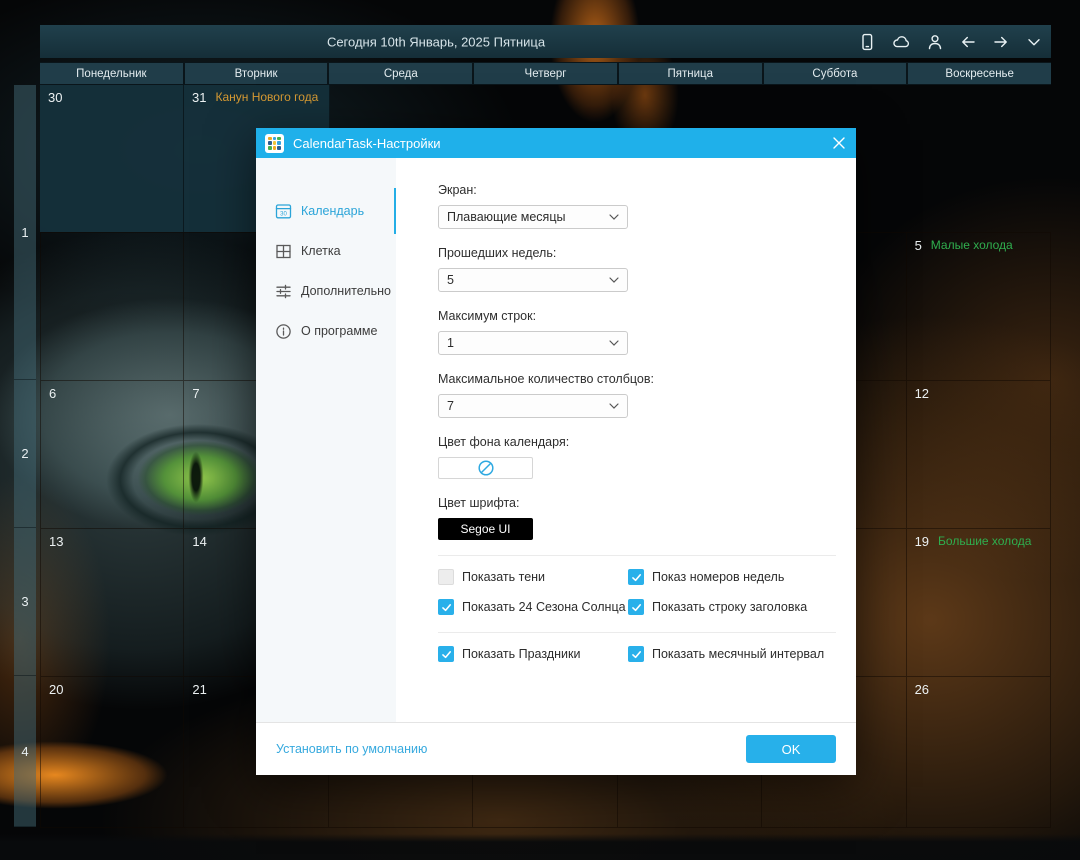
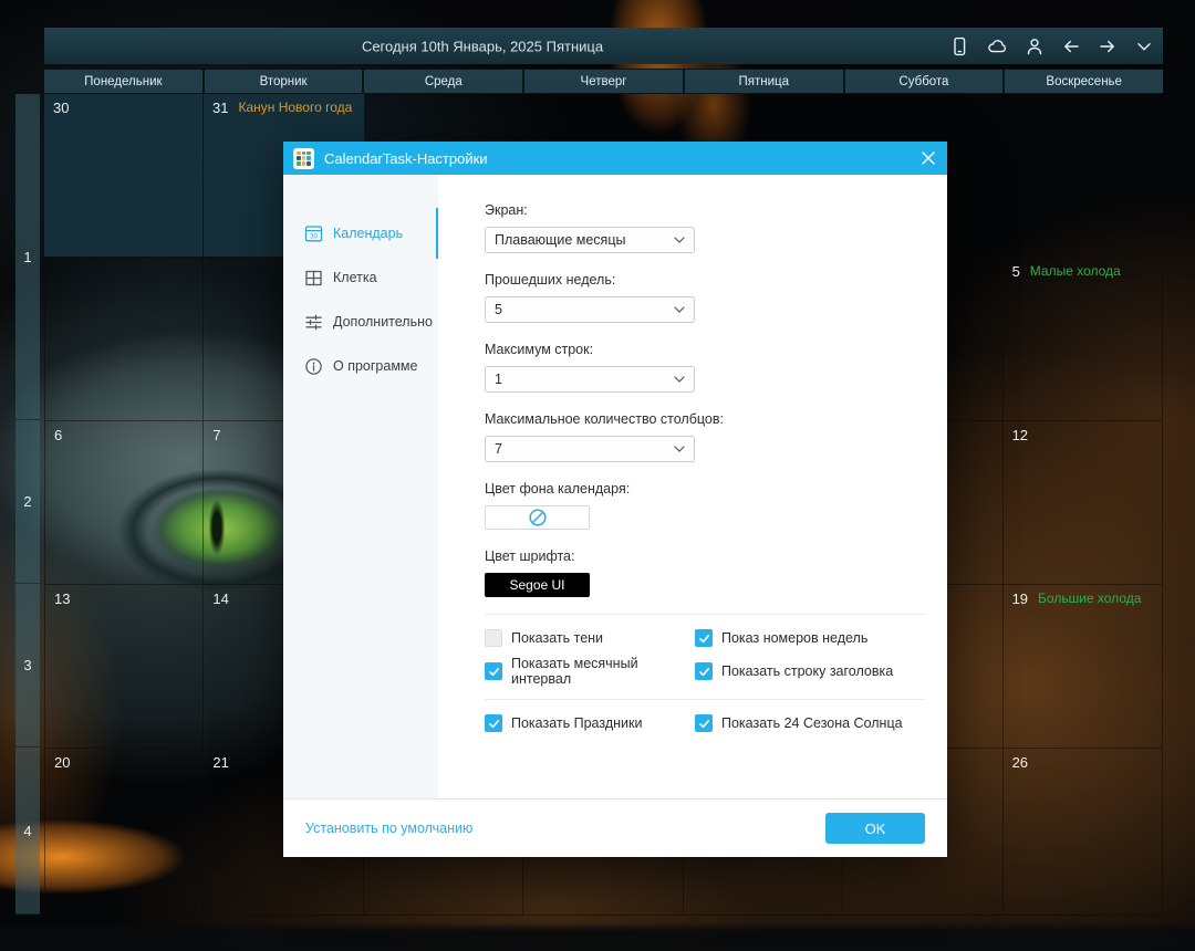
  Сегодня 10th Январь, 2025 Пятница
  Понедельник
  Вторник
  Среда
  Четверг
  Пятница
  Суббота
  Воскресенье
  1
  2
  3
  4
  30
  31
  Канун Нового года
  5
  Малые холода
  6
  7
  12
  13
  14
  19
  Большие холода
  20
  21
  26
  CalendarTask-Настройки
  Календарь
  Клетка
  Дополнительно
  О программе
  Экран:
  Плавающие месяцы
  Прошедших недель:
  5
  Максимум строк:
  1
  Максимальное количество столбцов:
  7
  Цвет фона календаря:
  Цвет шрифта:
  Segoe UI
  Показать тени
  Показ номеров недель
- Показать 24 Сезона Солнца
+ Показать месячный интервал
  Показать строку заголовка
  Показать Праздники
- Показать месячный интервал
+ Показать 24 Сезона Солнца
  Установить по умолчанию
  OK
